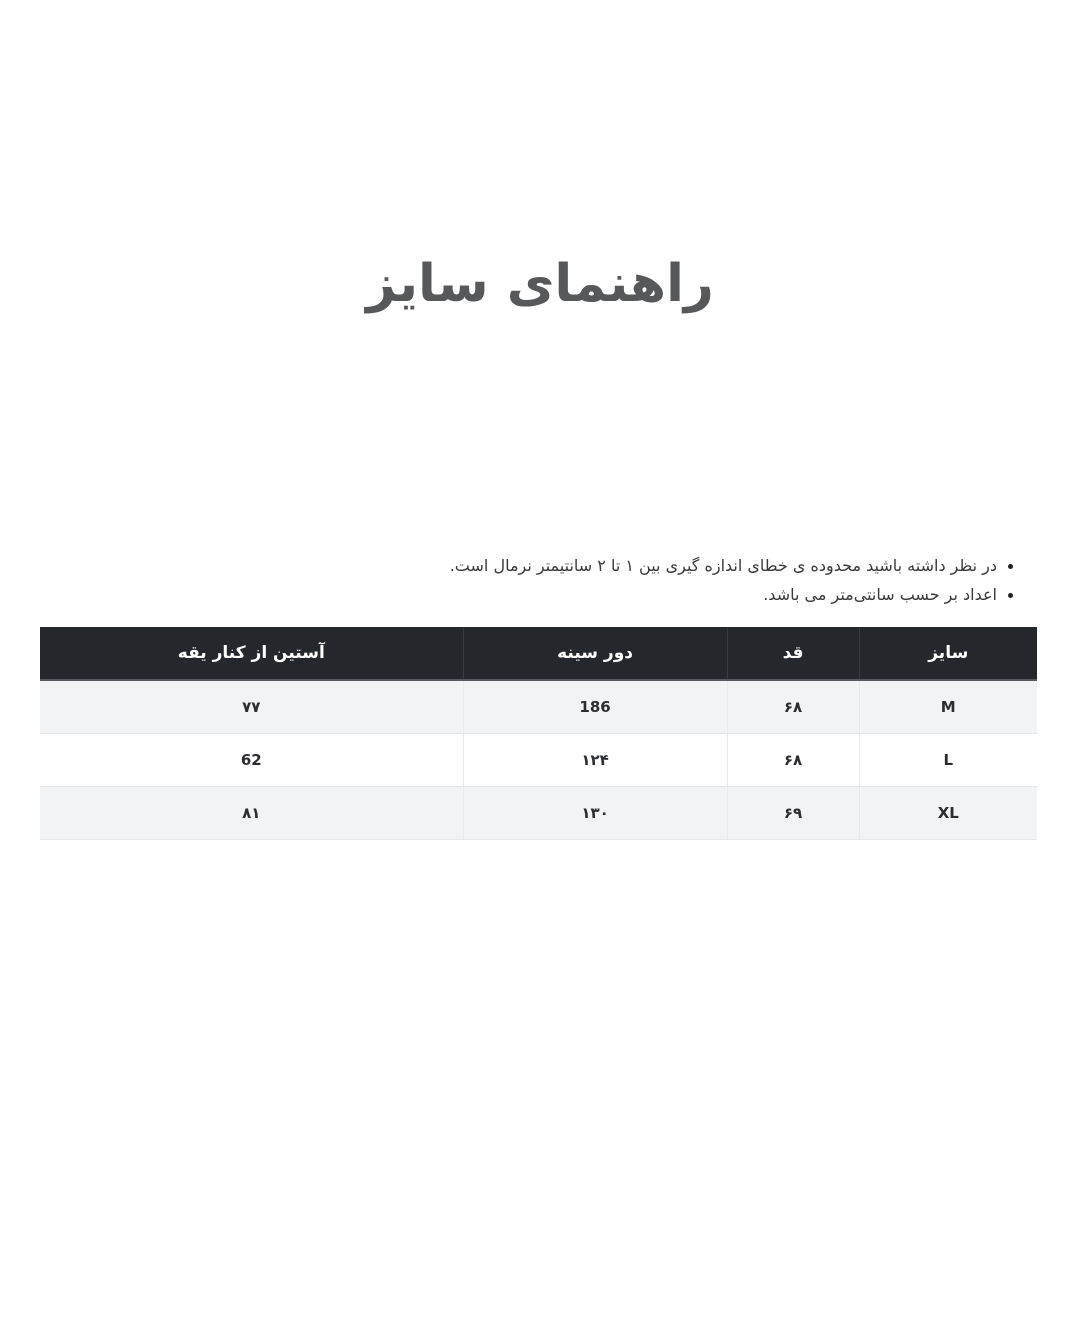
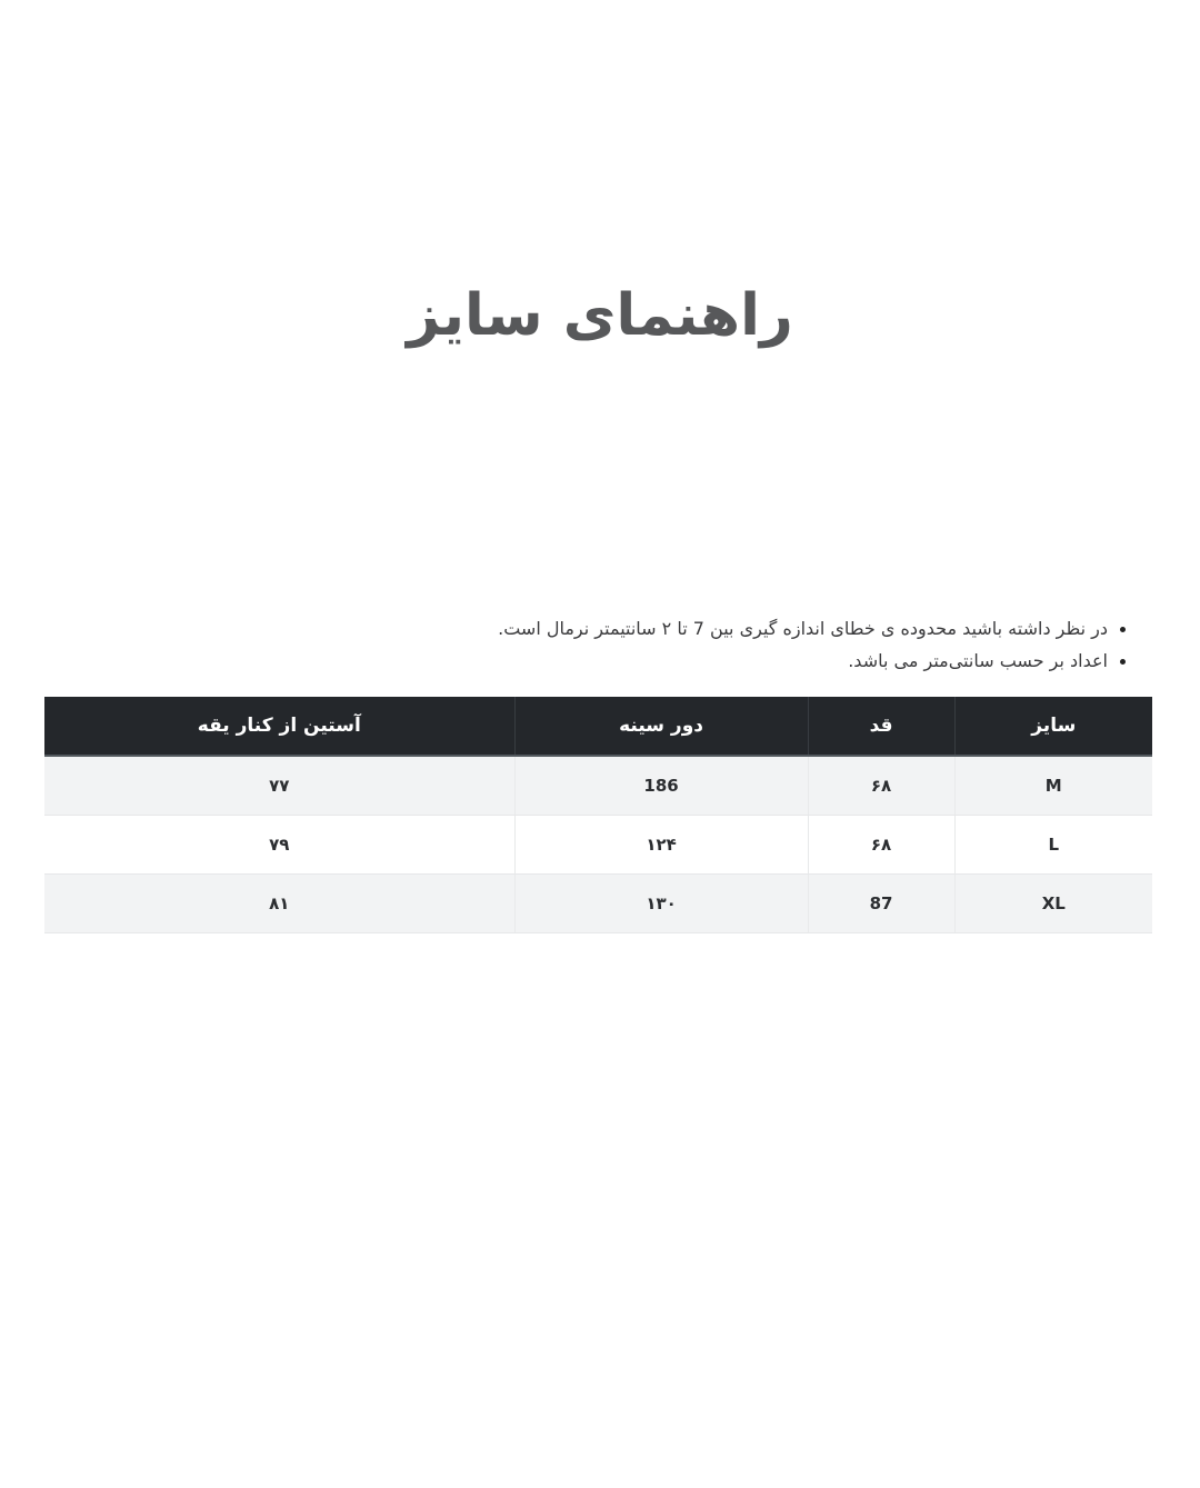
  راهنمای سایز
- در نظر داشته باشید محدوده ی خطای اندازه گیری بین ۱ تا ۲ سانتیمتر نرمال است.
+ در نظر داشته باشید محدوده ی خطای اندازه گیری بین 7 تا ۲ سانتیمتر نرمال است.
  اعداد بر حسب سانتی‌متر می باشد.
  سایز	قد	دور سینه	آستین از کنار یقه
  M	۶۸	186	۷۷
- L	۶۸	۱۲۴	62
+ L	۶۸	۱۲۴	۷۹
- XL	۶۹	۱۳۰	۸۱
+ XL	87	۱۳۰	۸۱
